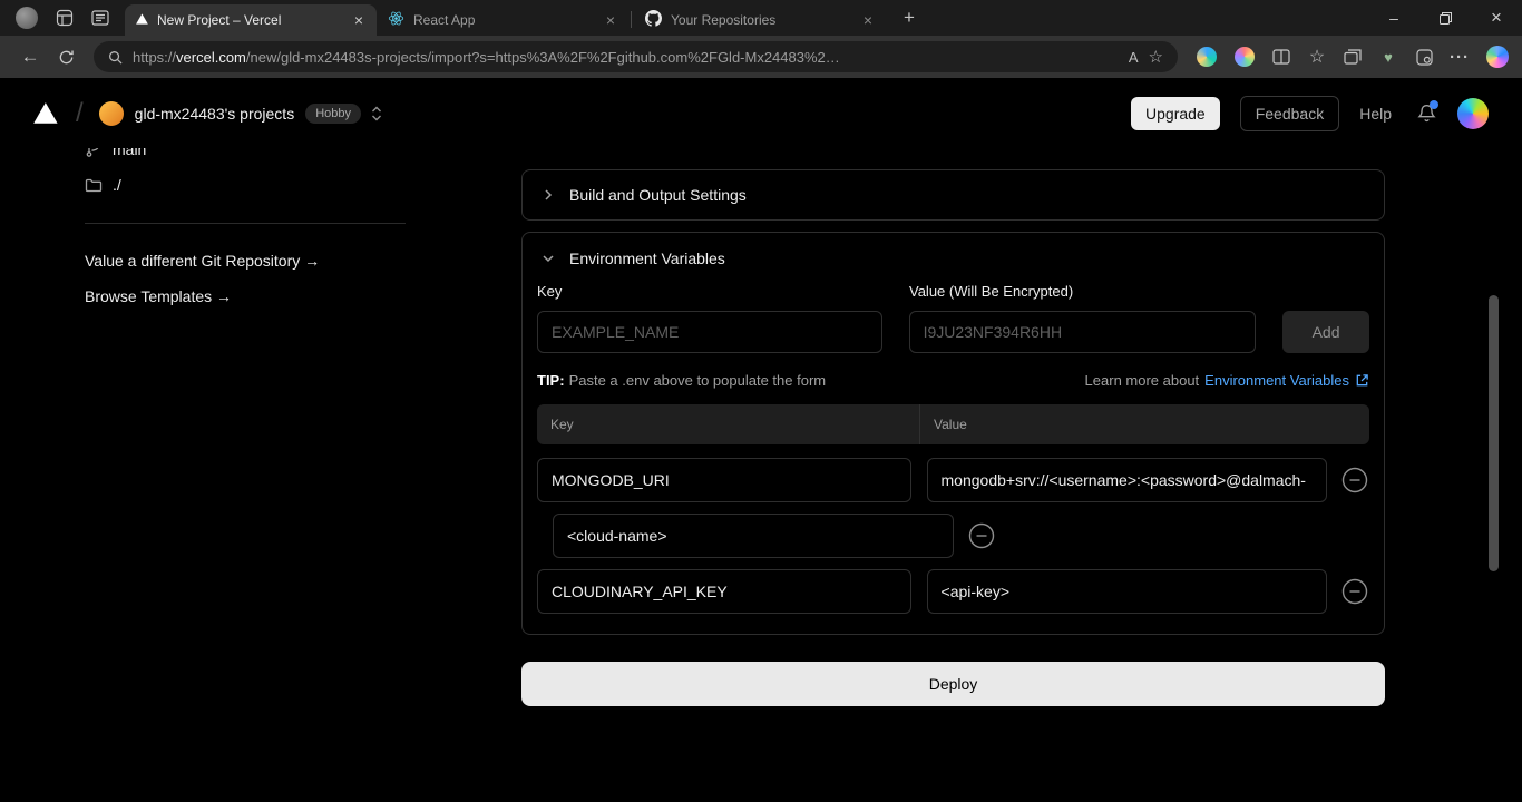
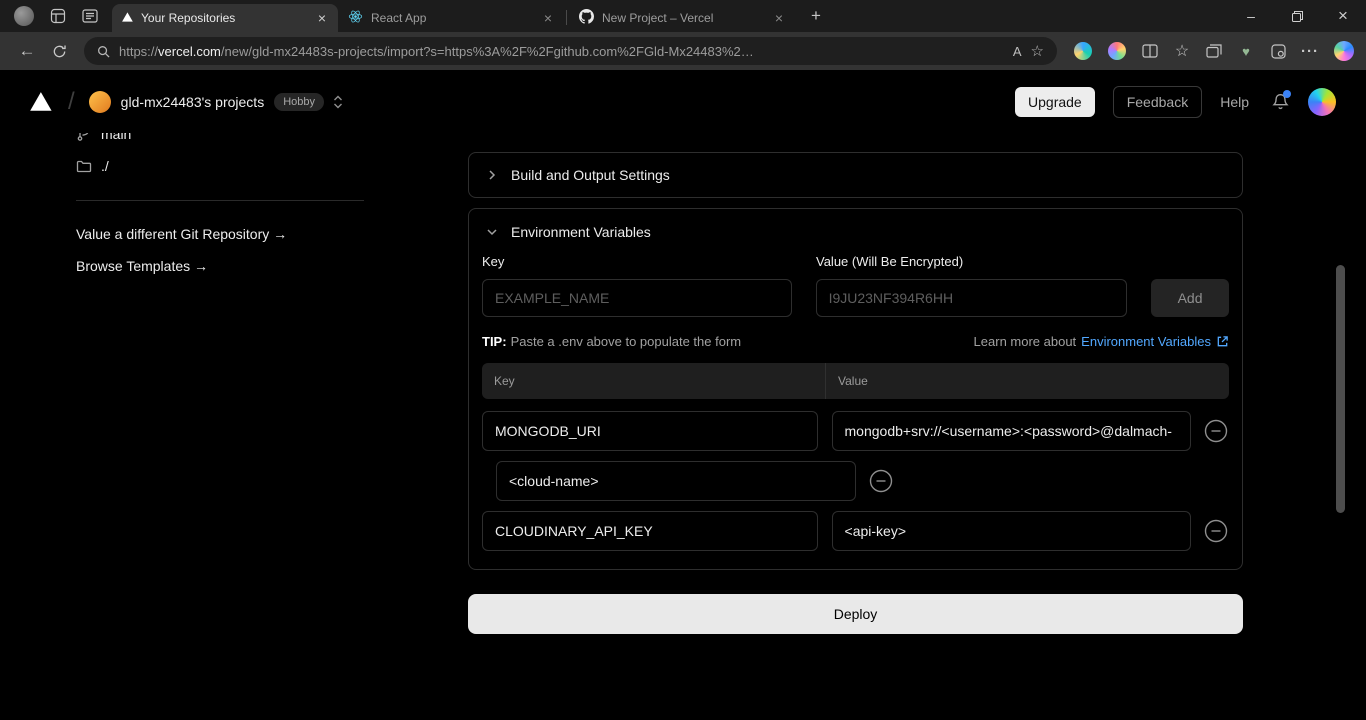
- New Project – Vercel
+ Your Repositories
  ×
  React App
  ×
- Your Repositories
+ New Project – Vercel
  ×
  +
  –
  ×
  ←
  https://vercel.com/new/gld-mx24483s-projects/import?s=https%3A%2F%2Fgithub.com%2FGld-Mx24483%2…
  A
  ☆
  ☆
  ♥
  ···
  /
  gld-mx24483's projects
  Hobby
  Upgrade
  Feedback
  Help
  main
  ./
  Value a different Git Repository →
  Browse Templates →
  Build and Output Settings
  Environment Variables
  Key
  Value (Will Be Encrypted)
  EXAMPLE_NAME
  I9JU23NF394R6HH
  Add
  TIP: Paste a .env above to populate the form
  Learn more about
  Environment Variables
  Key
  Value
  MONGODB_URI
  mongodb+srv://<username>:<password>@dalmach-
  <cloud-name>
  CLOUDINARY_API_KEY
  <api-key>
  Deploy
